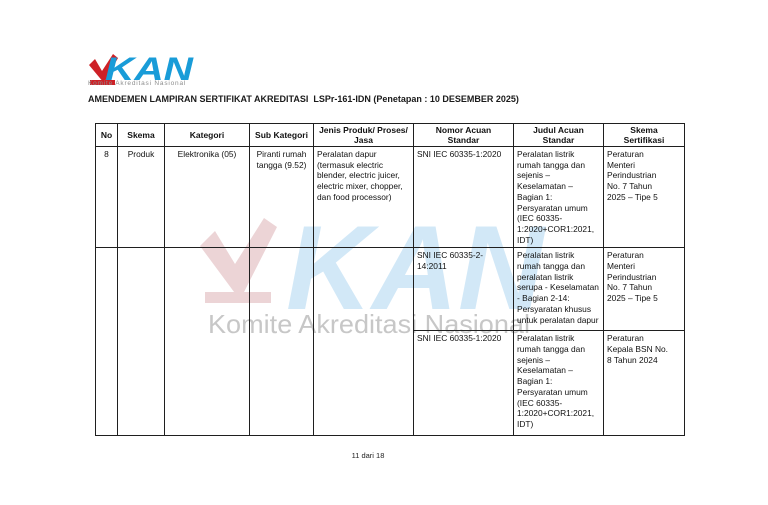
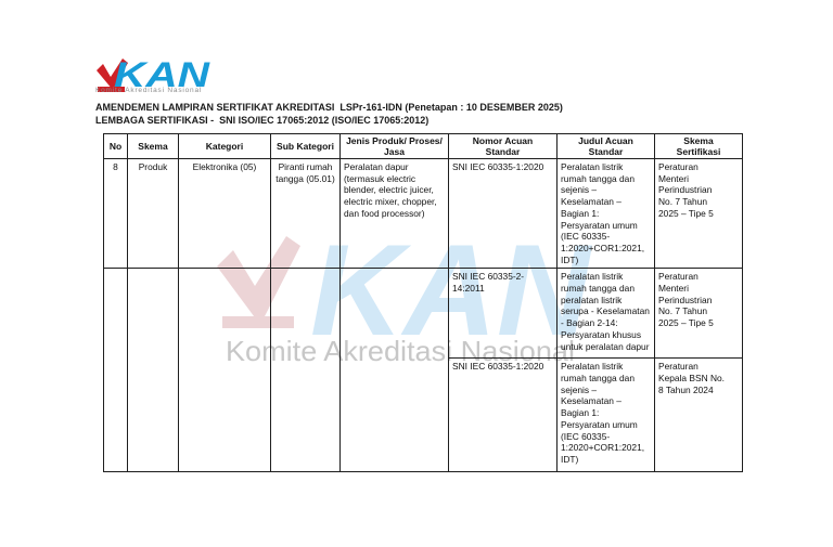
  KAN
  AMENDEMEN LAMPIRAN SERTIFIKAT AKREDITASI LSPr-161-IDN (Penetapan : 10 DESEMBER 2025)
+ LEMBAGA SERTIFIKASI - SNI ISO/IEC 17065:2012 (ISO/IEC 17065:2012)
  KAN
  Komite Akreditasi Nasional
  No	Skema	Kategori	Sub Kategori	Jenis Produk/ Proses/ Jasa	Nomor Acuan Standar	Judul Acuan Standar	Skema Sertifikasi
- 8	Produk	Elektronika (05)	Piranti rumah tangga (9.52)	Peralatan dapur (termasuk electric blender, electric juicer, electric mixer, chopper, dan food processor)	SNI IEC 60335-1:2020	Peralatan listrik rumah tangga dan sejenis – Keselamatan – Bagian 1: Persyaratan umum (IEC 60335- 1:2020+COR1:2021, IDT)	Peraturan Menteri Perindustrian No. 7 Tahun 2025 – Tipe 5
+ 8	Produk	Elektronika (05)	Piranti rumah tangga (05.01)	Peralatan dapur (termasuk electric blender, electric juicer, electric mixer, chopper, dan food processor)	SNI IEC 60335-1:2020	Peralatan listrik rumah tangga dan sejenis – Keselamatan – Bagian 1: Persyaratan umum (IEC 60335- 1:2020+COR1:2021, IDT)	Peraturan Menteri Perindustrian No. 7 Tahun 2025 – Tipe 5
  					SNI IEC 60335-2- 14:2011	Peralatan listrik rumah tangga dan peralatan listrik serupa - Keselamatan - Bagian 2-14: Persyaratan khusus untuk peralatan dapur	Peraturan Menteri Perindustrian No. 7 Tahun 2025 – Tipe 5
  SNI IEC 60335-1:2020	Peralatan listrik rumah tangga dan sejenis – Keselamatan – Bagian 1: Persyaratan umum (IEC 60335- 1:2020+COR1:2021, IDT)	Peraturan Kepala BSN No. 8 Tahun 2024
- 11 dari 18
